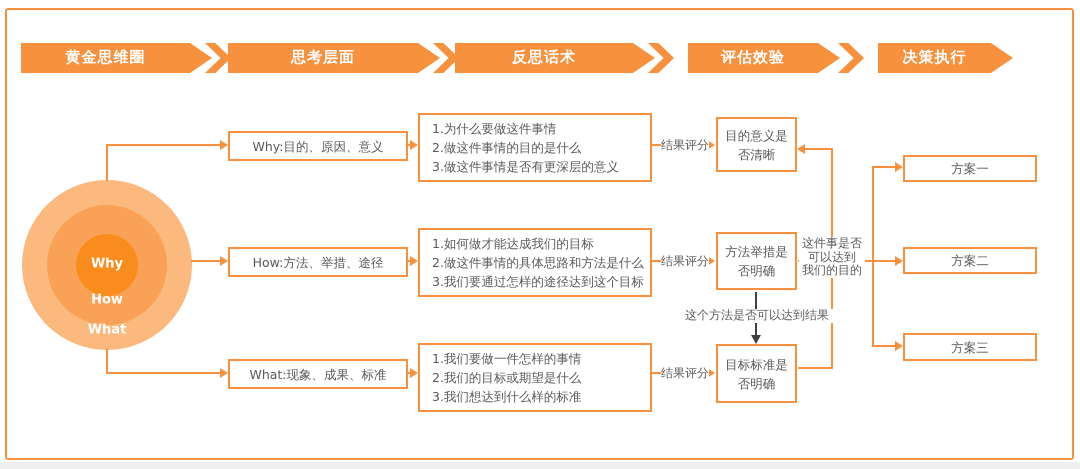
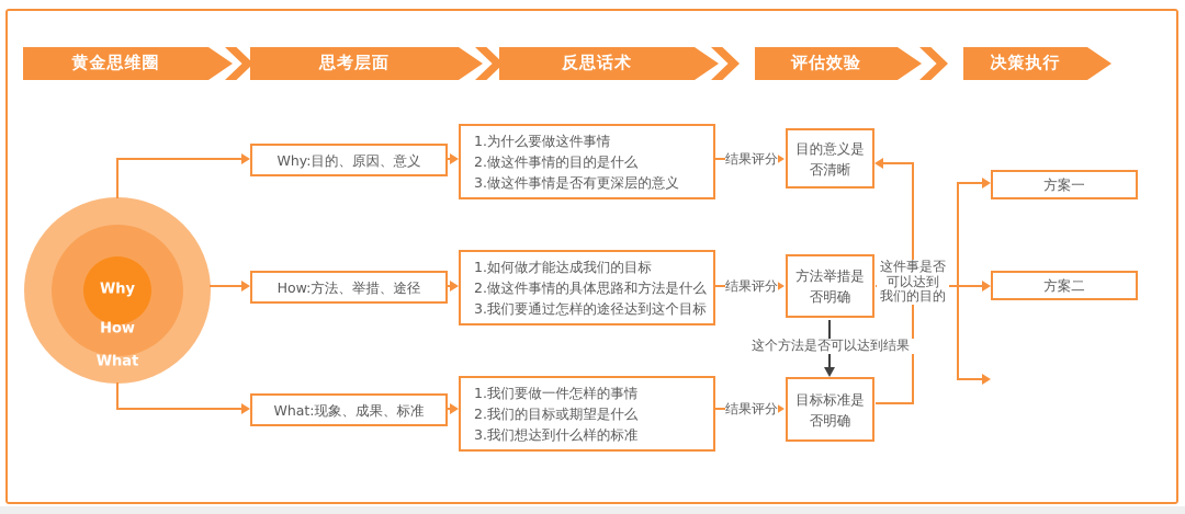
  黄金思维圈
  思考层面
  反思话术
  评估效验
  决策执行
  Why
  How
  What
  Why:目的、原因、意义
  How:方法、举措、途径
  What:现象、成果、标准
  1.为什么要做这件事情
  2.做这件事情的目的是什么
  3.做这件事情是否有更深层的意义
  1.如何做才能达成我们的目标
  2.做这件事情的具体思路和方法是什么
  3.我们要通过怎样的途径达到这个目标
  1.我们要做一件怎样的事情
  2.我们的目标或期望是什么
  3.我们想达到什么样的标准
  结果评分
  结果评分
  结果评分
  目的意义是
  否清晰
  方法举措是
  否明确
  目标标准是
  否明确
  这个方法是否可以达到结果
  这件事是否
  可以达到
  我们的目的
  方案一
  方案二
- 方案三
